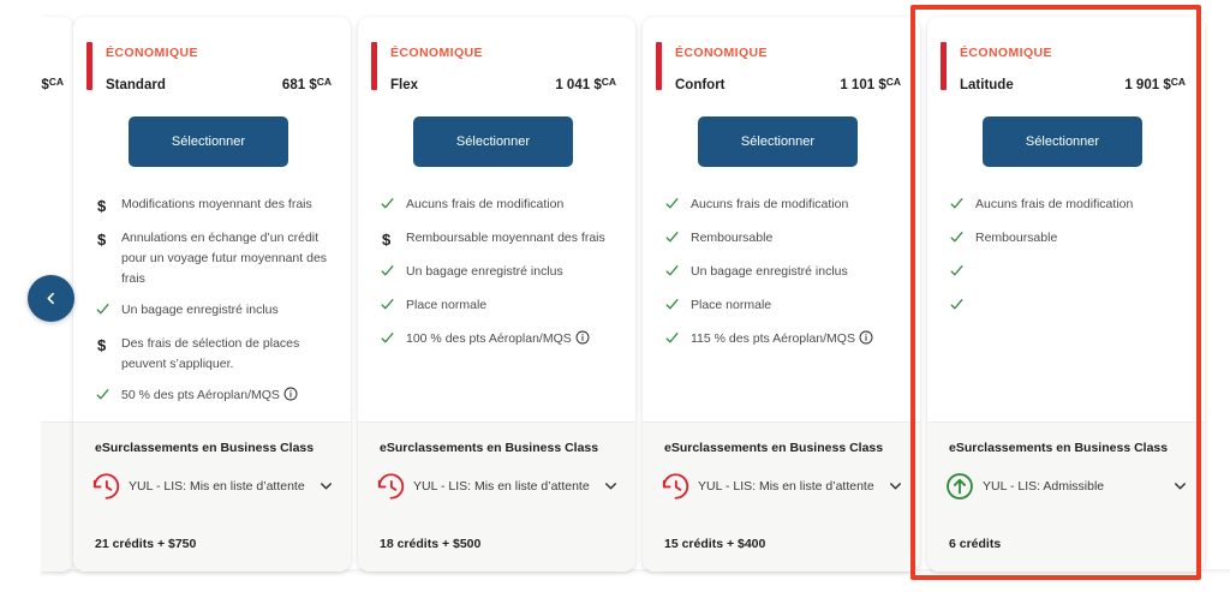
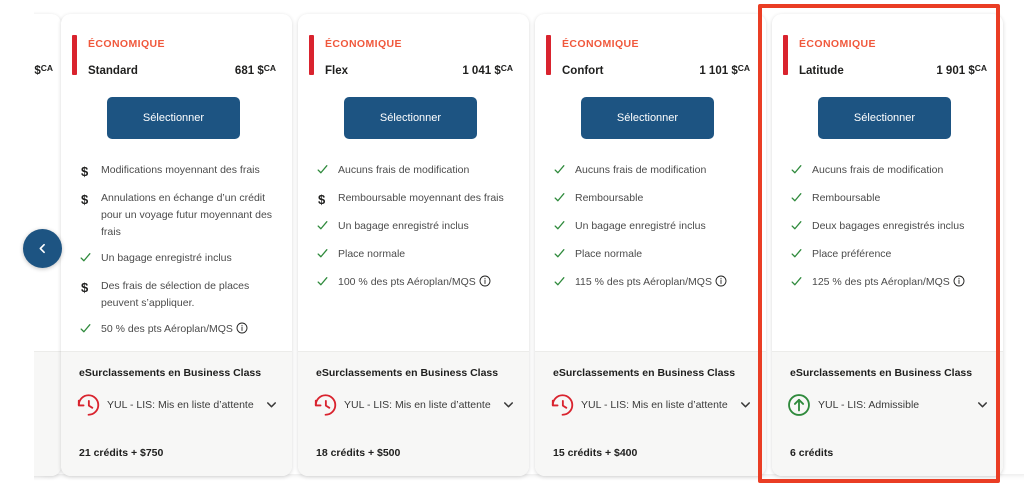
  $CA
  ÉCONOMIQUE
  Standard
  681 $CA
  Sélectionner
  $
  Modifications moyennant des frais
  $
  Annulations en échange d’un crédit pour un voyage futur moyennant des frais
  Un bagage enregistré inclus
  $
  Des frais de sélection de places peuvent s’appliquer.
  50 % des pts Aéroplan/MQS
  eSurclassements en Business Class
  YUL - LIS: Mis en liste d’attente
  21 crédits + $750
  ÉCONOMIQUE
  Flex
  1 041 $CA
  Sélectionner
  Aucuns frais de modification
  $
  Remboursable moyennant des frais
  Un bagage enregistré inclus
  Place normale
  100 % des pts Aéroplan/MQS
  eSurclassements en Business Class
  YUL - LIS: Mis en liste d’attente
  18 crédits + $500
  ÉCONOMIQUE
  Confort
  1 101 $CA
  Sélectionner
  Aucuns frais de modification
  Remboursable
  Un bagage enregistré inclus
  Place normale
  115 % des pts Aéroplan/MQS
  eSurclassements en Business Class
  YUL - LIS: Mis en liste d’attente
  15 crédits + $400
  ÉCONOMIQUE
  Latitude
  1 901 $CA
  Sélectionner
  Aucuns frais de modification
  Remboursable
+ Deux bagages enregistrés inclus
+ Place préférence
+ 125 % des pts Aéroplan/MQS
  eSurclassements en Business Class
  YUL - LIS: Admissible
  6 crédits
